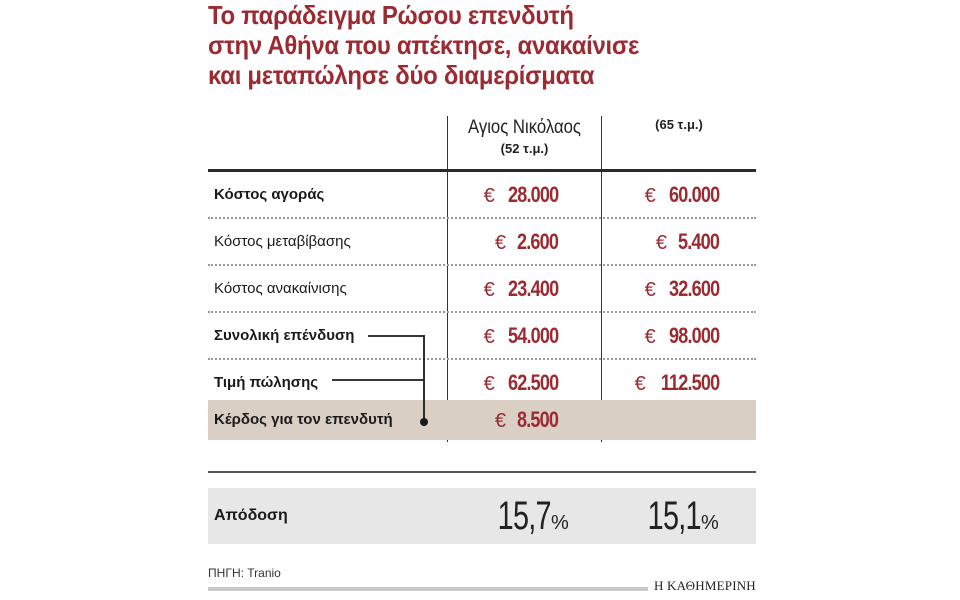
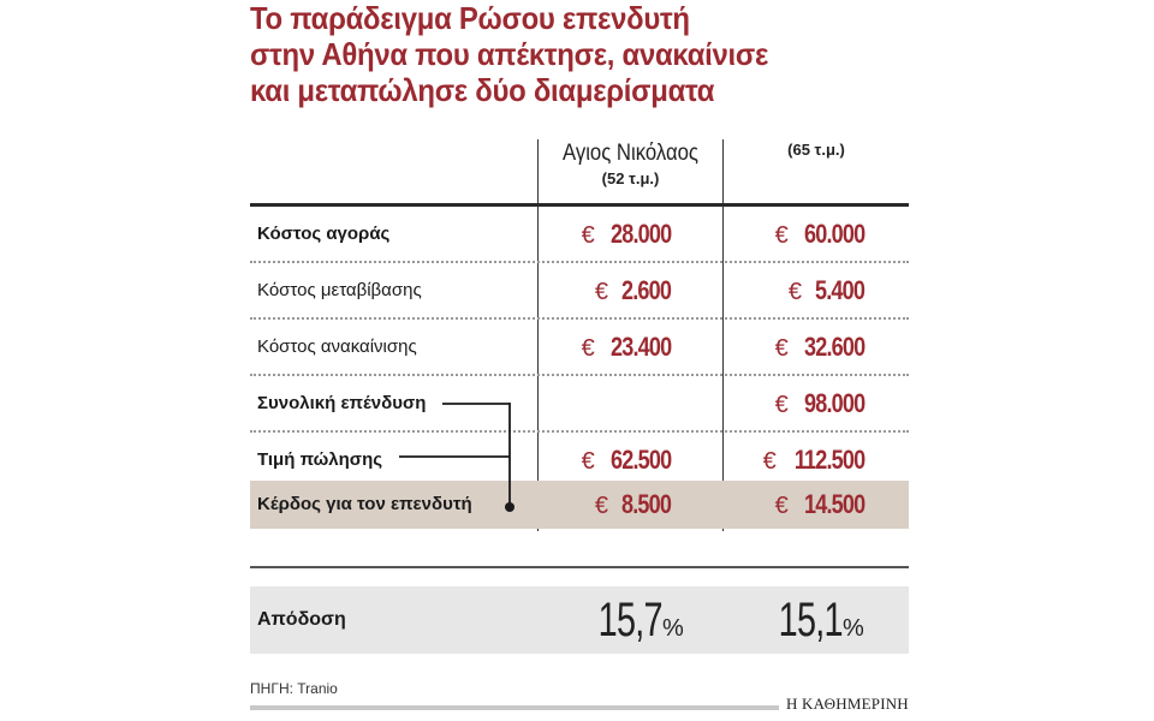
  Το παράδειγμα Ρώσου επενδυτή
  στην Αθήνα που απέκτησε, ανακαίνισε
  και μεταπώλησε δύο διαμερίσματα
  Αγιος Νικόλαος
  (52 τ.μ.)
  (65 τ.μ.)
  Κόστος αγοράς
  € 28.000
  € 60.000
  Κόστος μεταβίβασης
  € 2.600
  € 5.400
  Κόστος ανακαίνισης
  € 23.400
  € 32.600
  Συνολική επένδυση
- € 54.000
  € 98.000
  Τιμή πώλησης
  € 62.500
  € 112.500
  Κέρδος για τον επενδυτή
  € 8.500
+ € 14.500
  Απόδοση
  15,7%
  15,1%
  ΠΗΓΗ: Tranio
  Η ΚΑΘΗΜΕΡΙΝΗ
